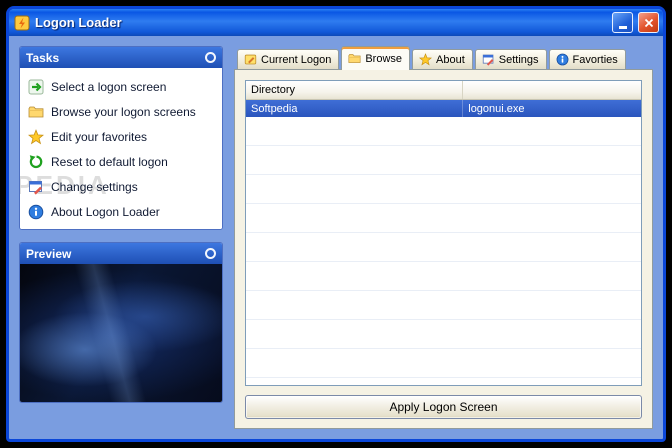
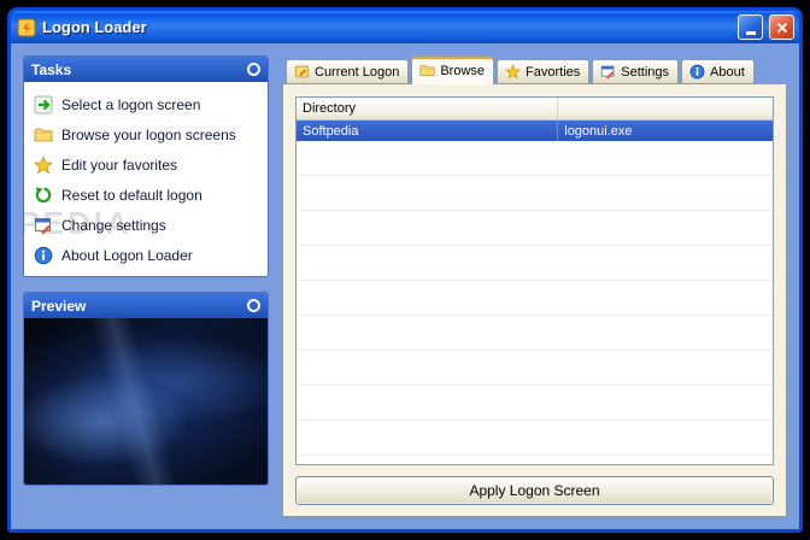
  Logon Loader
  Tasks
  Select a logon screen
  Browse your logon screens
  Edit your favorites
  Reset to default logon
  Change settings
  About Logon Loader
  Preview
  Current Logon
  Browse
- About
+ Favorties
  Settings
- Favorties
+ About
  Directory
  Softpedia
  logonui.exe
  Apply Logon Screen
